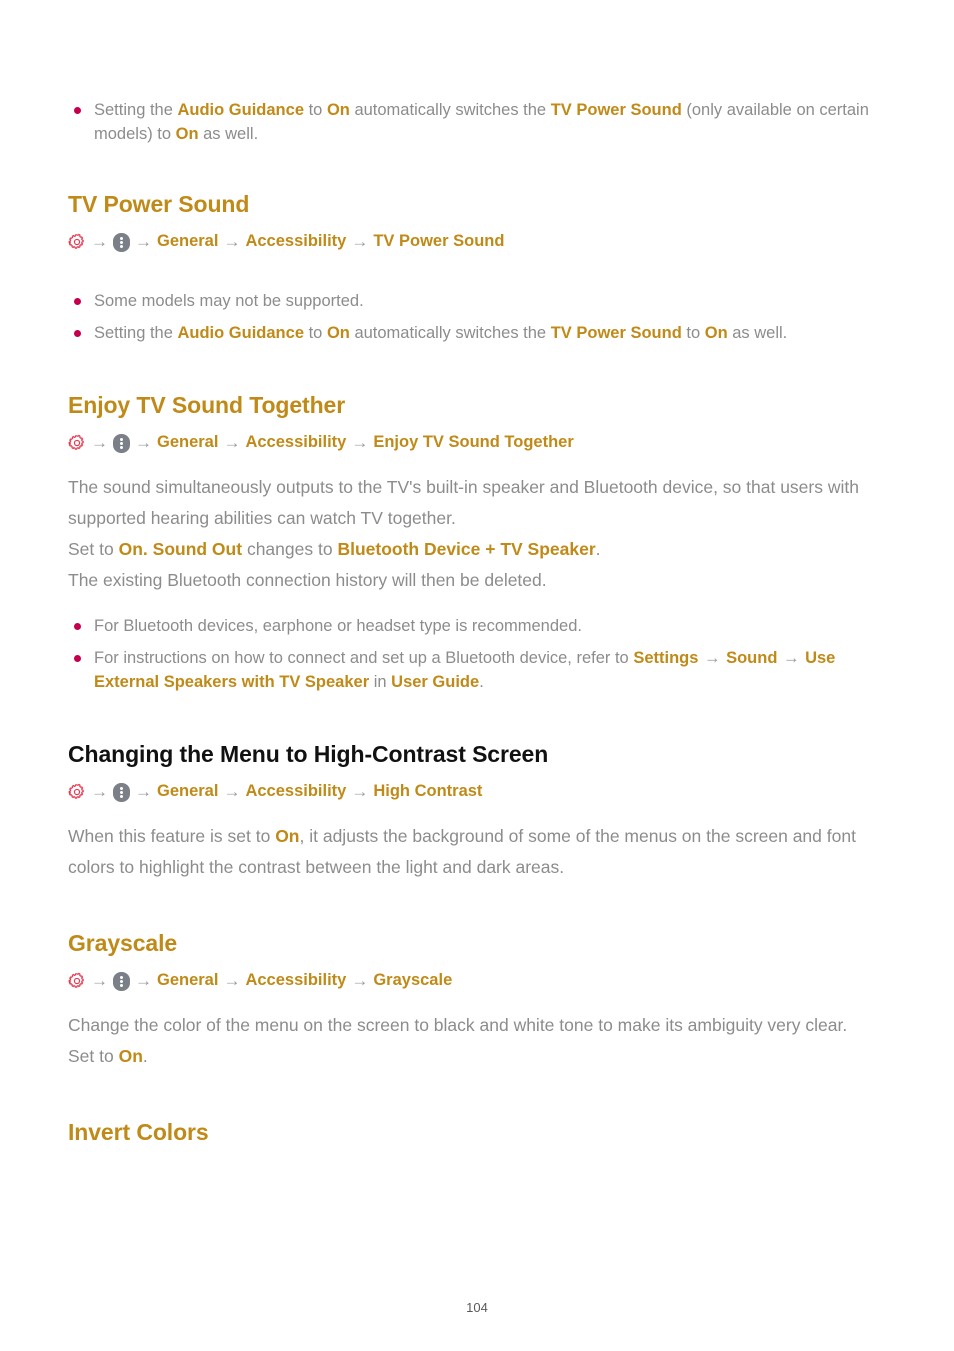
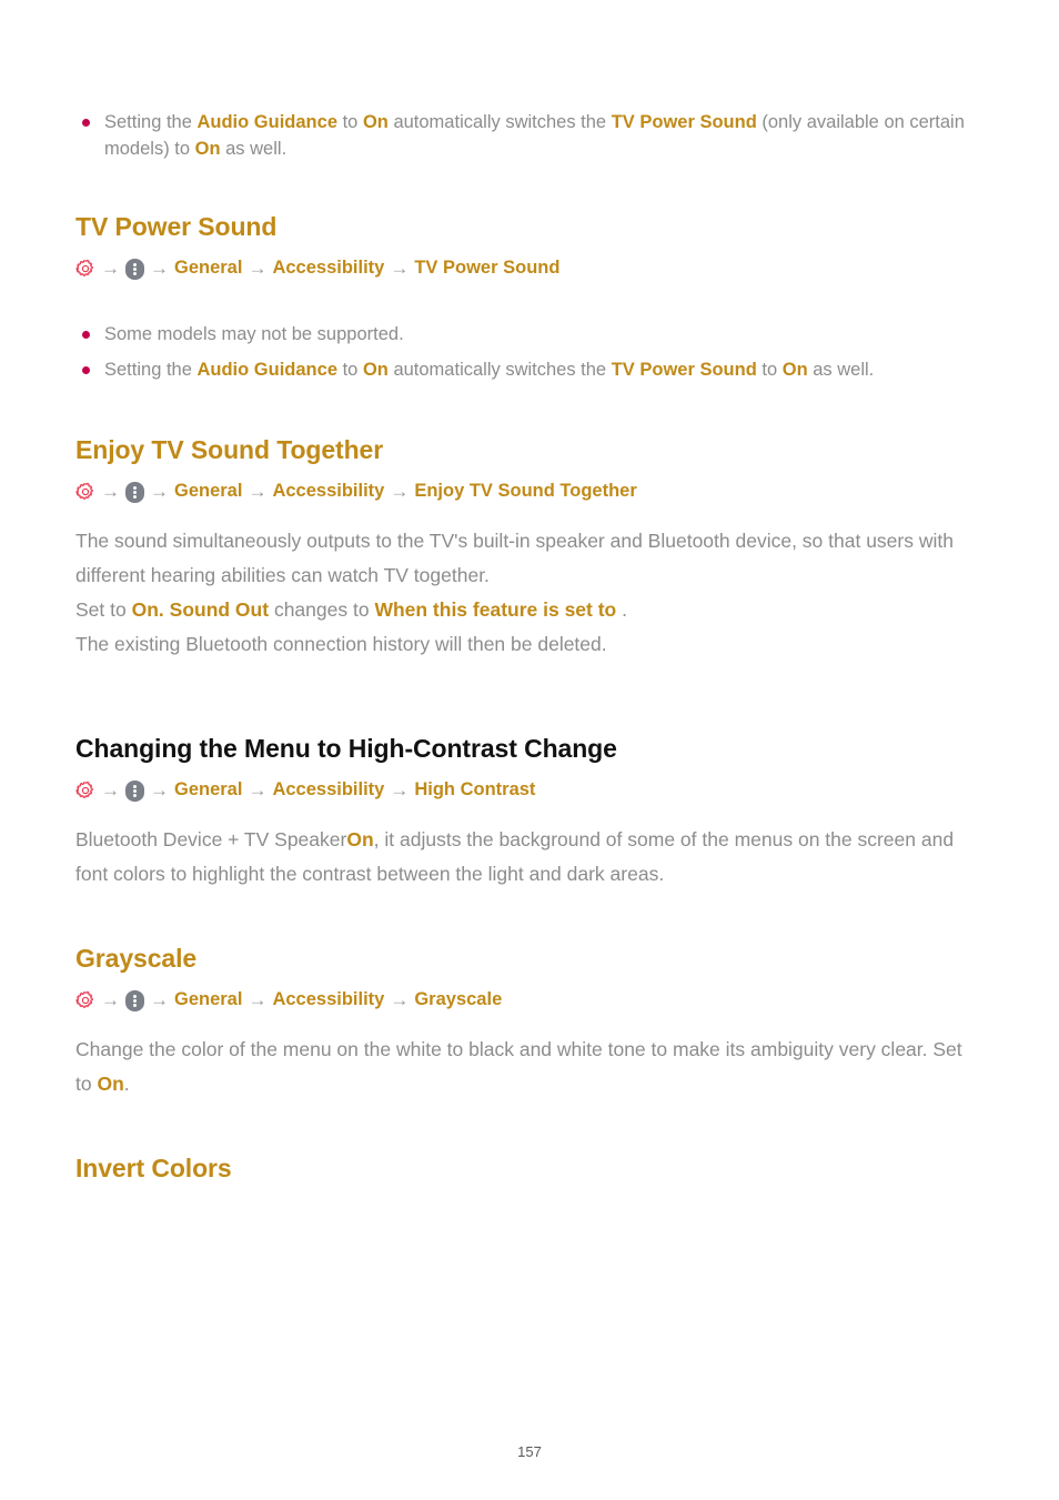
  Setting the Audio Guidance to On automatically switches the TV Power Sound (only available on certain models) to On as well.
  TV Power Sound
  →
  →
  General
  →
  Accessibility
  →
  TV Power Sound
  Some models may not be supported.
  Setting the Audio Guidance to On automatically switches the TV Power Sound to On as well.
  Enjoy TV Sound Together
  →
  →
  General
  →
  Accessibility
  →
  Enjoy TV Sound Together
- The sound simultaneously outputs to the TV's built-in speaker and Bluetooth device, so that users with supported hearing abilities can watch TV together.
+ The sound simultaneously outputs to the TV's built-in speaker and Bluetooth device, so that users with different hearing abilities can watch TV together.
- Set to On. Sound Out changes to Bluetooth Device + TV Speaker.
+ Set to On. Sound Out changes to When this feature is set to .
  The existing Bluetooth connection history will then be deleted.
- For Bluetooth devices, earphone or headset type is recommended.
- For instructions on how to connect and set up a Bluetooth device, refer to Settings → Sound → Use External Speakers with TV Speaker in User Guide.
- Changing the Menu to High-Contrast Screen
+ Changing the Menu to High-Contrast Change
  →
  →
  General
  →
  Accessibility
  →
  High Contrast
- When this feature is set to On, it adjusts the background of some of the menus on the screen and font colors to highlight the contrast between the light and dark areas.
+ Bluetooth Device + TV SpeakerOn, it adjusts the background of some of the menus on the screen and font colors to highlight the contrast between the light and dark areas.
  Grayscale
  →
  →
  General
  →
  Accessibility
  →
  Grayscale
- Change the color of the menu on the screen to black and white tone to make its ambiguity very clear. Set to On.
+ Change the color of the menu on the white to black and white tone to make its ambiguity very clear. Set to On.
  Invert Colors
- 104
+ 157
